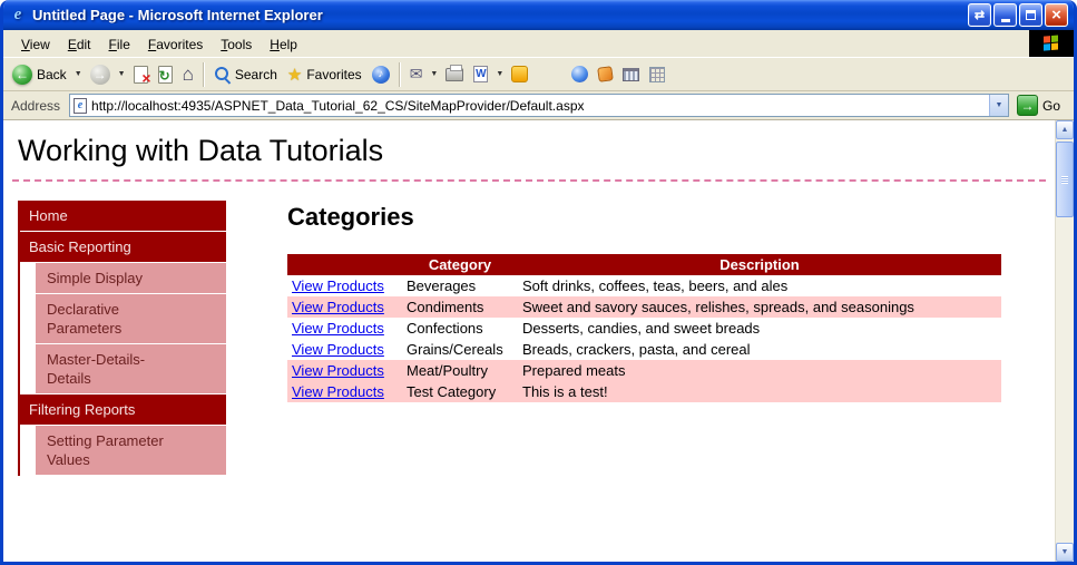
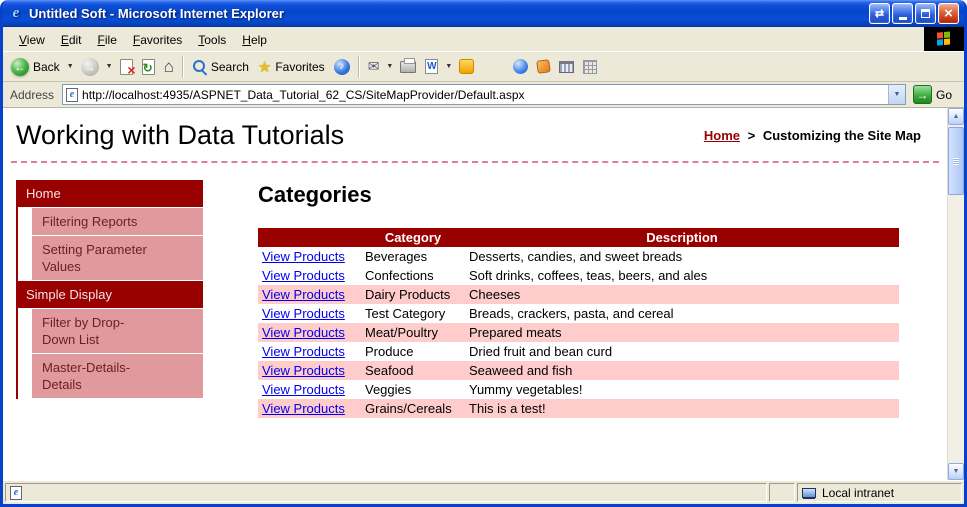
- Untitled Page - Microsoft Internet Explorer
+ Untitled Soft - Microsoft Internet Explorer
  View
  Edit
  File
  Favorites
  Tools
  Help
  Back
  Search
  Favorites
  Address
  http://localhost:4935/ASPNET_Data_Tutorial_62_CS/SiteMapProvider/Default.aspx
  Go
  Working with Data Tutorials
+ Home > Customizing the Site Map
  Home
- Basic Reporting
- Simple Display
+ Filtering Reports
- Declarative Parameters
- Master-Details-Details
+ Setting Parameter Values
- Filtering Reports
+ Simple Display
+ Filter by Drop-Down List
- Setting Parameter Values
+ Master-Details-Details
  Categories
  	Category	Description
- View Products	Beverages	Soft drinks, coffees, teas, beers, and ales
+ View Products	Beverages	Desserts, candies, and sweet breads
- View Products	Condiments	Sweet and savory sauces, relishes, spreads, and seasonings
- View Products	Confections	Desserts, candies, and sweet breads
+ View Products	Confections	Soft drinks, coffees, teas, beers, and ales
+ View Products	Dairy Products	Cheeses
- View Products	Grains/Cereals	Breads, crackers, pasta, and cereal
+ View Products	Test Category	Breads, crackers, pasta, and cereal
  View Products	Meat/Poultry	Prepared meats
+ View Products	Produce	Dried fruit and bean curd
+ View Products	Seafood	Seaweed and fish
+ View Products	Veggies	Yummy vegetables!
- View Products	Test Category	This is a test!
+ View Products	Grains/Cereals	This is a test!
+ Local intranet
